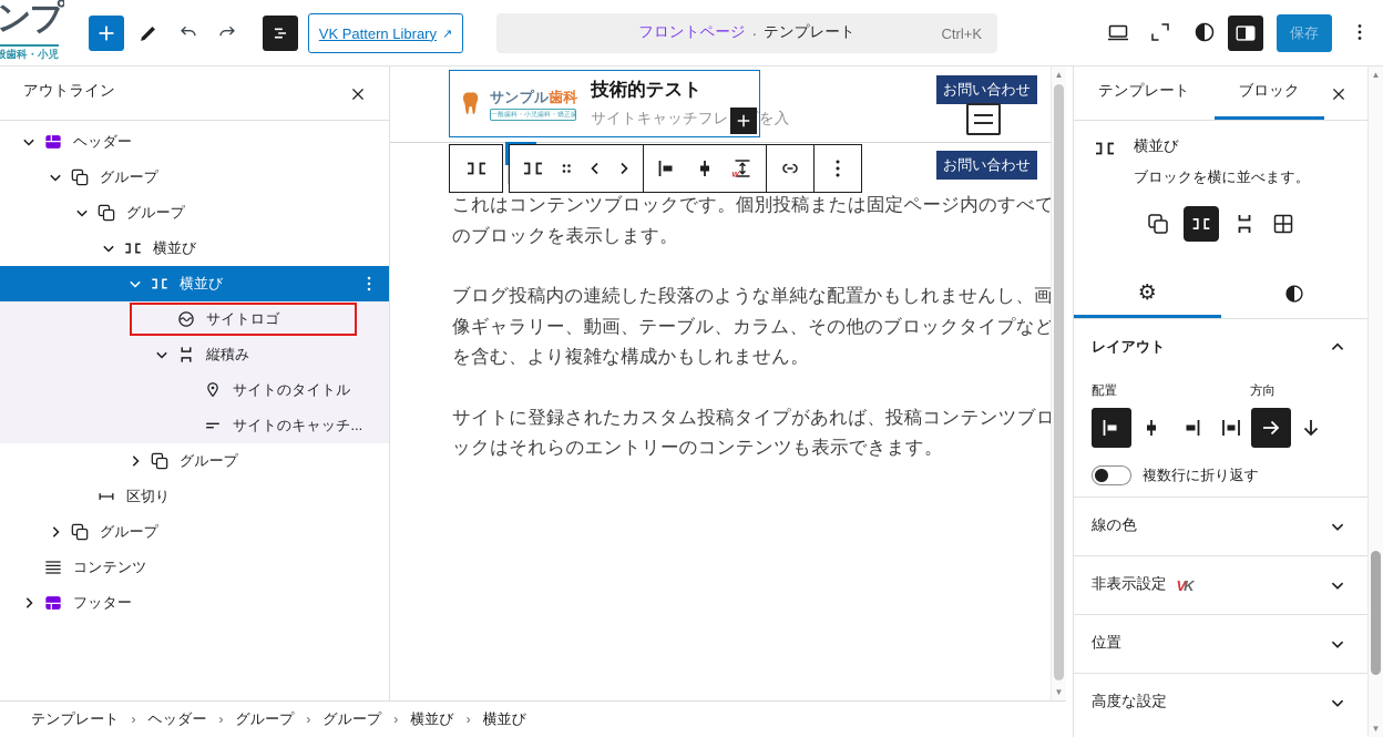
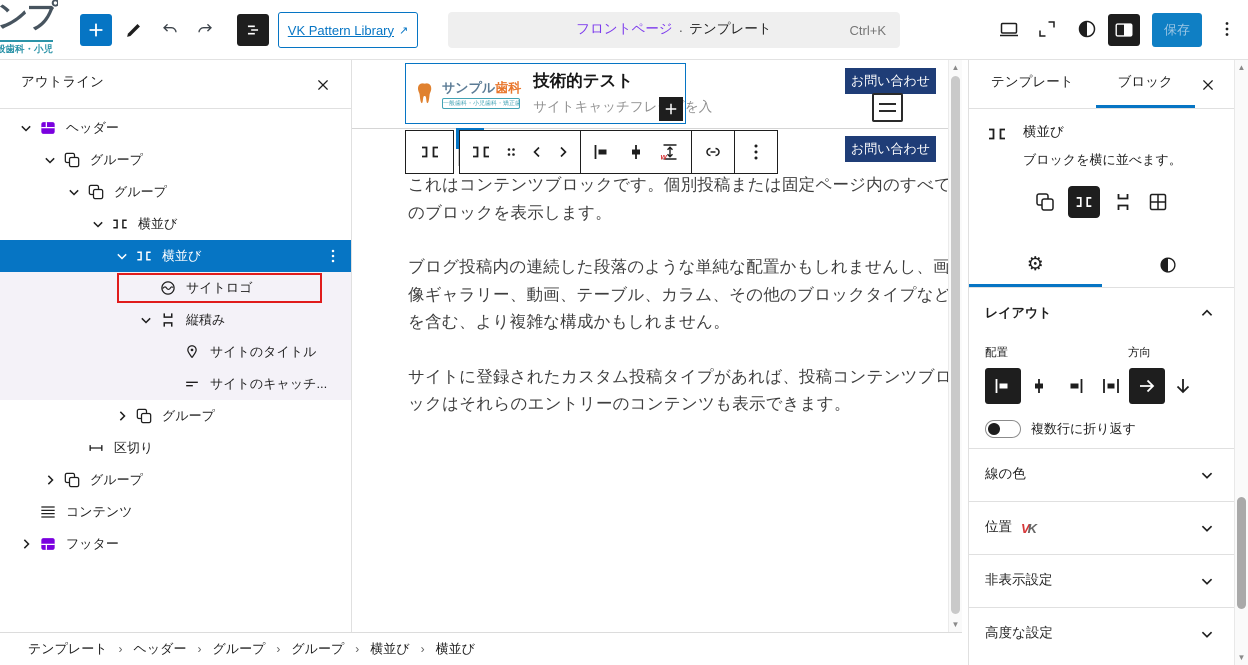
  ンプ
  般歯科・小児
  VK Pattern Library
  ↗
  フロントページ
  ·
  テンプレート
  Ctrl+K
  保存
  アウトライン
  ヘッダー
  グループ
  グループ
  横並び
  横並び
  サイトロゴ
  縦積み
  サイトのタイトル
  サイトのキャッチ...
  グループ
  区切り
  グループ
  コンテンツ
  フッター
  サンプル歯科
  技術的テスト
  サイトキャッチフレを入
  お問い合わせ
  お問い合わせ
  w
  これはコンテンツブロックです。個別投稿または固定ページ内のすべてのブロックを表示します。
  ブログ投稿内の連続した段落のような単純な配置かもしれませんし、画像ギャラリー、動画、テーブル、カラム、その他のブロックタイプなどを含む、より複雑な構成かもしれません。
  サイトに登録されたカスタム投稿タイプがあれば、投稿コンテンツブロックはそれらのエントリーのコンテンツも表示できます。
  ▲
  ▼
  テンプレート
  ブロック
  横並び
  ブロックを横に並べます。
  ⚙
  レイアウト
  配置
  方向
  複数行に折り返す
  線の色
- 非表示設定
+ 位置
  VK
- 位置
+ 非表示設定
  高度な設定
  ▲
  ▼
  テンプレート
  ›
  ヘッダー
  ›
  グループ
  ›
  グループ
  ›
  横並び
  ›
  横並び
